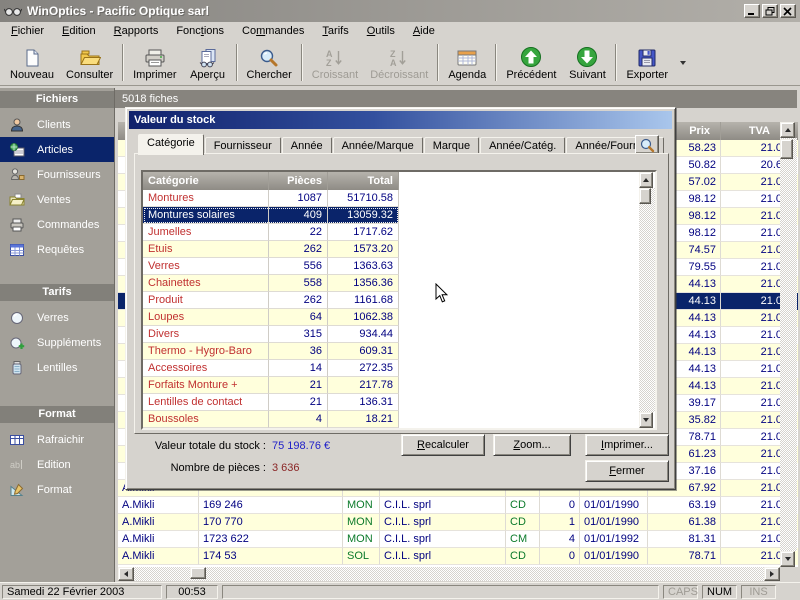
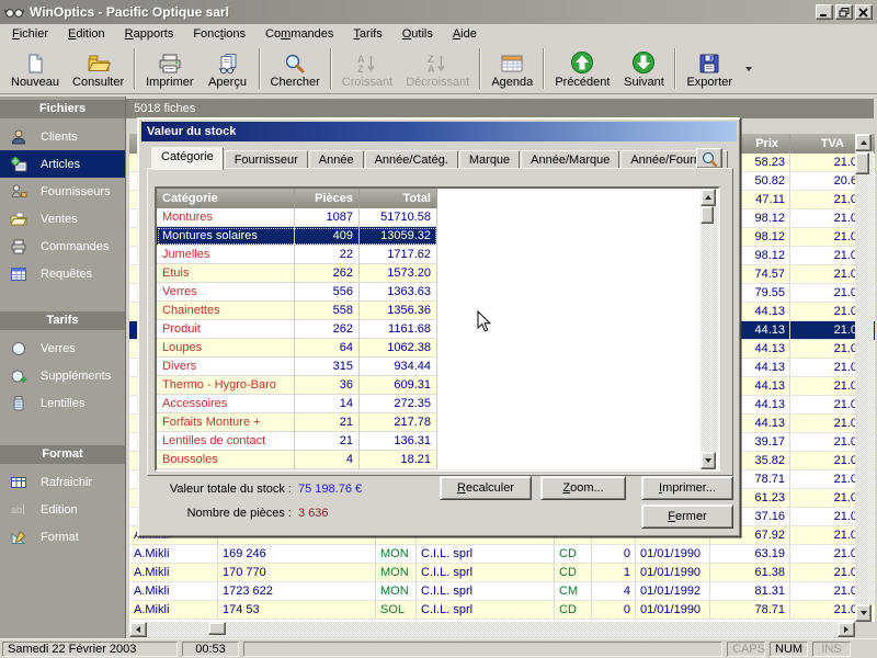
  WinOptics - Pacific Optique sarl
  Fichier
  Edition
  Rapports
  Fonctions
  Commandes
  Tarifs
  Outils
  Aide
  Nouveau
  Consulter
  Imprimer
  Aperçu
  Chercher
  A
  Z
  Croissant
  Z
  A
  Décroissant
  Agenda
  Précédent
  Suivant
  Exporter
  Fichiers
  Clients
  Articles
  Fournisseurs
  Ventes
  Commandes
  Requêtes
  Tarifs
  Verres
  Suppléments
  Lentilles
  Format
  Rafraichir
  ab
  Edition
  Format
  5018 fiches
  Prix
  TVA
  58.23
  21.0
  50.82
  20.6
- 57.02
+ 47.11
  21.0
  98.12
  21.0
  98.12
  21.0
  98.12
  21.0
  74.57
  21.0
  79.55
  21.0
  44.13
  21.0
  44.13
  21.0
  44.13
  21.0
  44.13
  21.0
  44.13
  21.0
  44.13
  21.0
  44.13
  21.0
  39.17
  21.0
  35.82
  21.0
  78.71
  21.0
  61.23
  21.0
  37.16
  21.0
  67.92
  21.0
  A.Mikli
  169 246
  MON
  C.I.L. sprl
  CD
  0
  01/01/1990
  63.19
  21.0
  A.Mikli
  170 770
  MON
  C.I.L. sprl
  CD
  1
  01/01/1990
  61.38
  21.0
  A.Mikli
  1723 622
  MON
  C.I.L. sprl
  CM
  4
  01/01/1992
  81.31
  21.0
  A.Mikli
  174 53
  SOL
  C.I.L. sprl
  CD
  0
  01/01/1990
  78.71
  21.0
  Valeur du stock
  Catégorie
  Fournisseur
  Année
- Année/Marque
+ Année/Catég.
  Marque
- Année/Catég.
+ Année/Marque
  Catégorie
  Pièces
  Total
  Montures
  1087
  51710.58
  Montures solaires
  409
  13059.32
  Jumelles
  22
  1717.62
  Etuis
  262
  1573.20
  Verres
  556
  1363.63
  Chainettes
  558
  1356.36
  Produit
  262
  1161.68
  Loupes
  64
  1062.38
  Divers
  315
  934.44
  Thermo - Hygro-Baro
  36
  609.31
  Accessoires
  14
  272.35
  Forfaits Monture +
  21
  217.78
  Lentilles de contact
  21
  136.31
  Boussoles
  4
  18.21
  Valeur totale du stock :
  75 198.76 €
  Nombre de pièces :
  3 636
  Recalculer
  Zoom...
  Imprimer...
  Fermer
  Samedi 22 Février 2003
  00:53
  CAPS
  NUM
  INS
